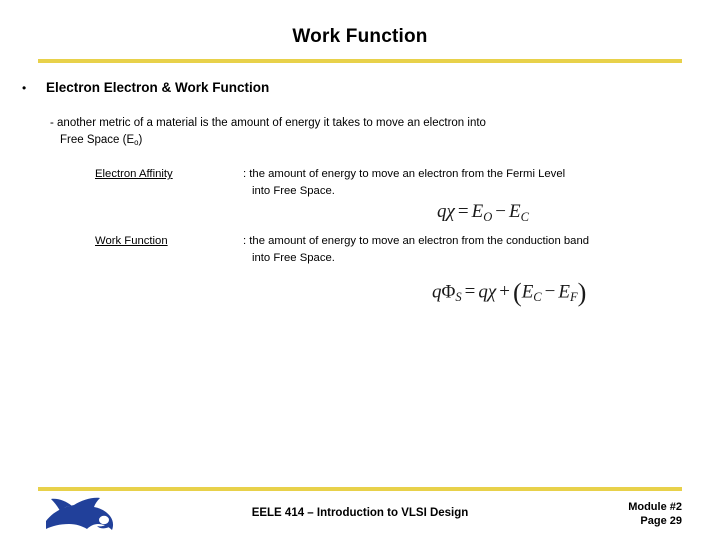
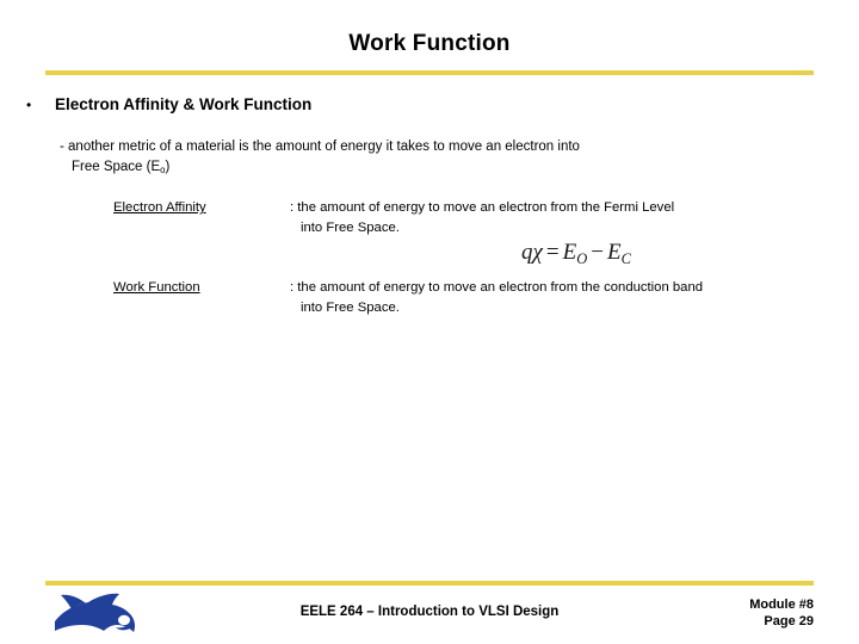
  Work Function
- • Electron Electron & Work Function
+ • Electron Affinity & Work Function
  - another metric of a material is the amount of energy it takes to move an electron into
  Free Space (Eo)
  Electron Affinity : the amount of energy to move an electron from the Fermi Level
  into Free Space.
  qχ = EO − EC
  Work Function : the amount of energy to move an electron from the conduction band
  into Free Space.
- qΦS = qχ + (EC − EF)
- EELE 414 – Introduction to VLSI Design
+ EELE 264 – Introduction to VLSI Design
- Module #2
+ Module #8
  Page 29
